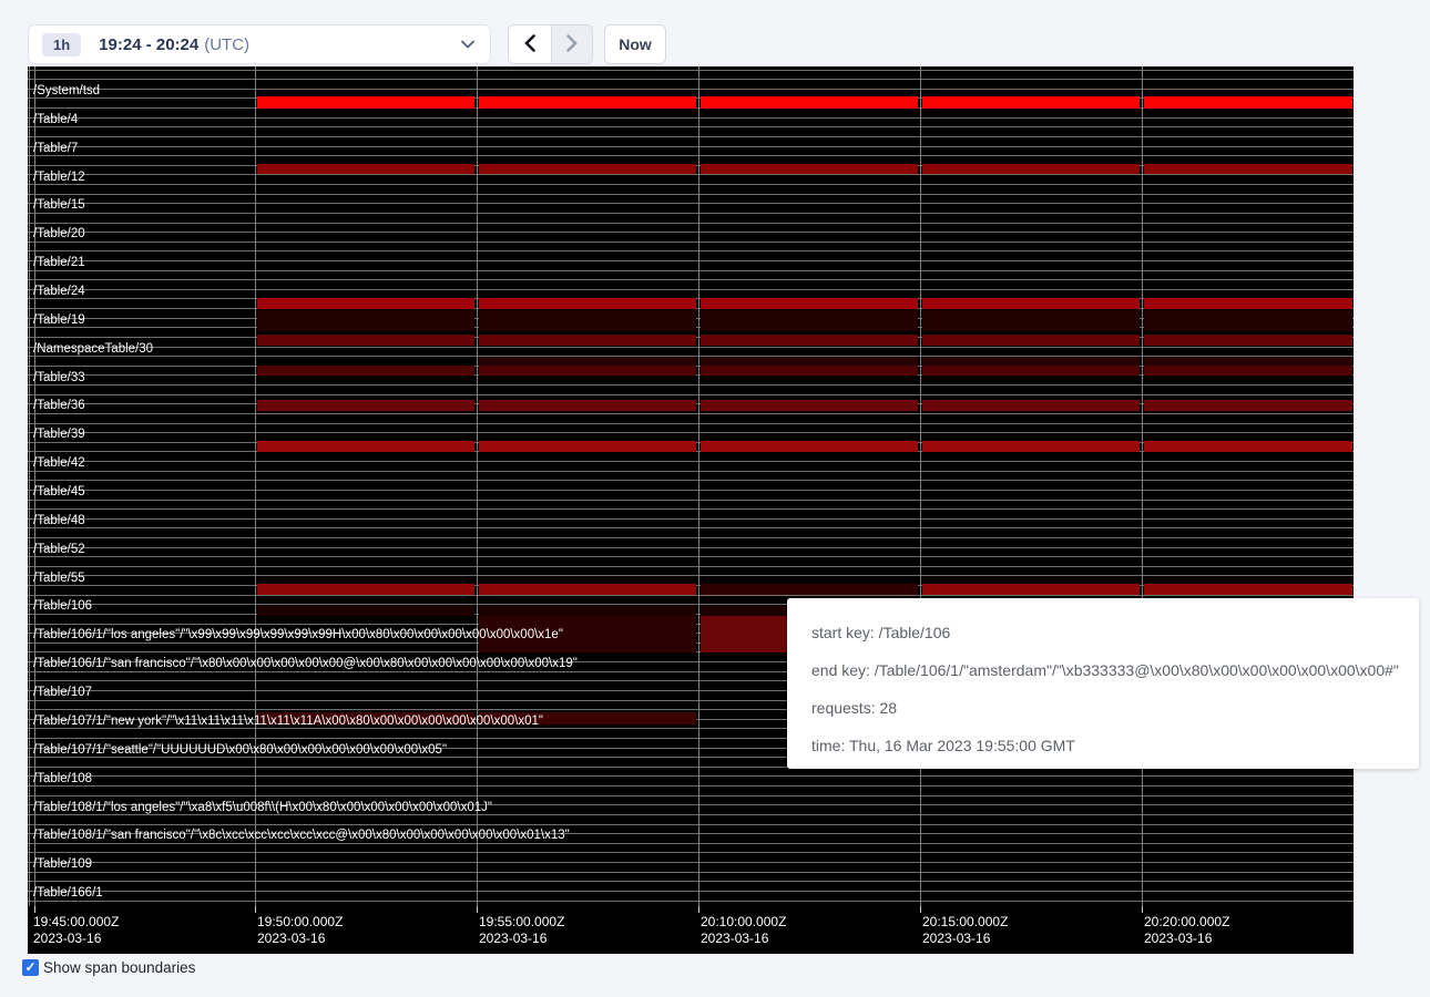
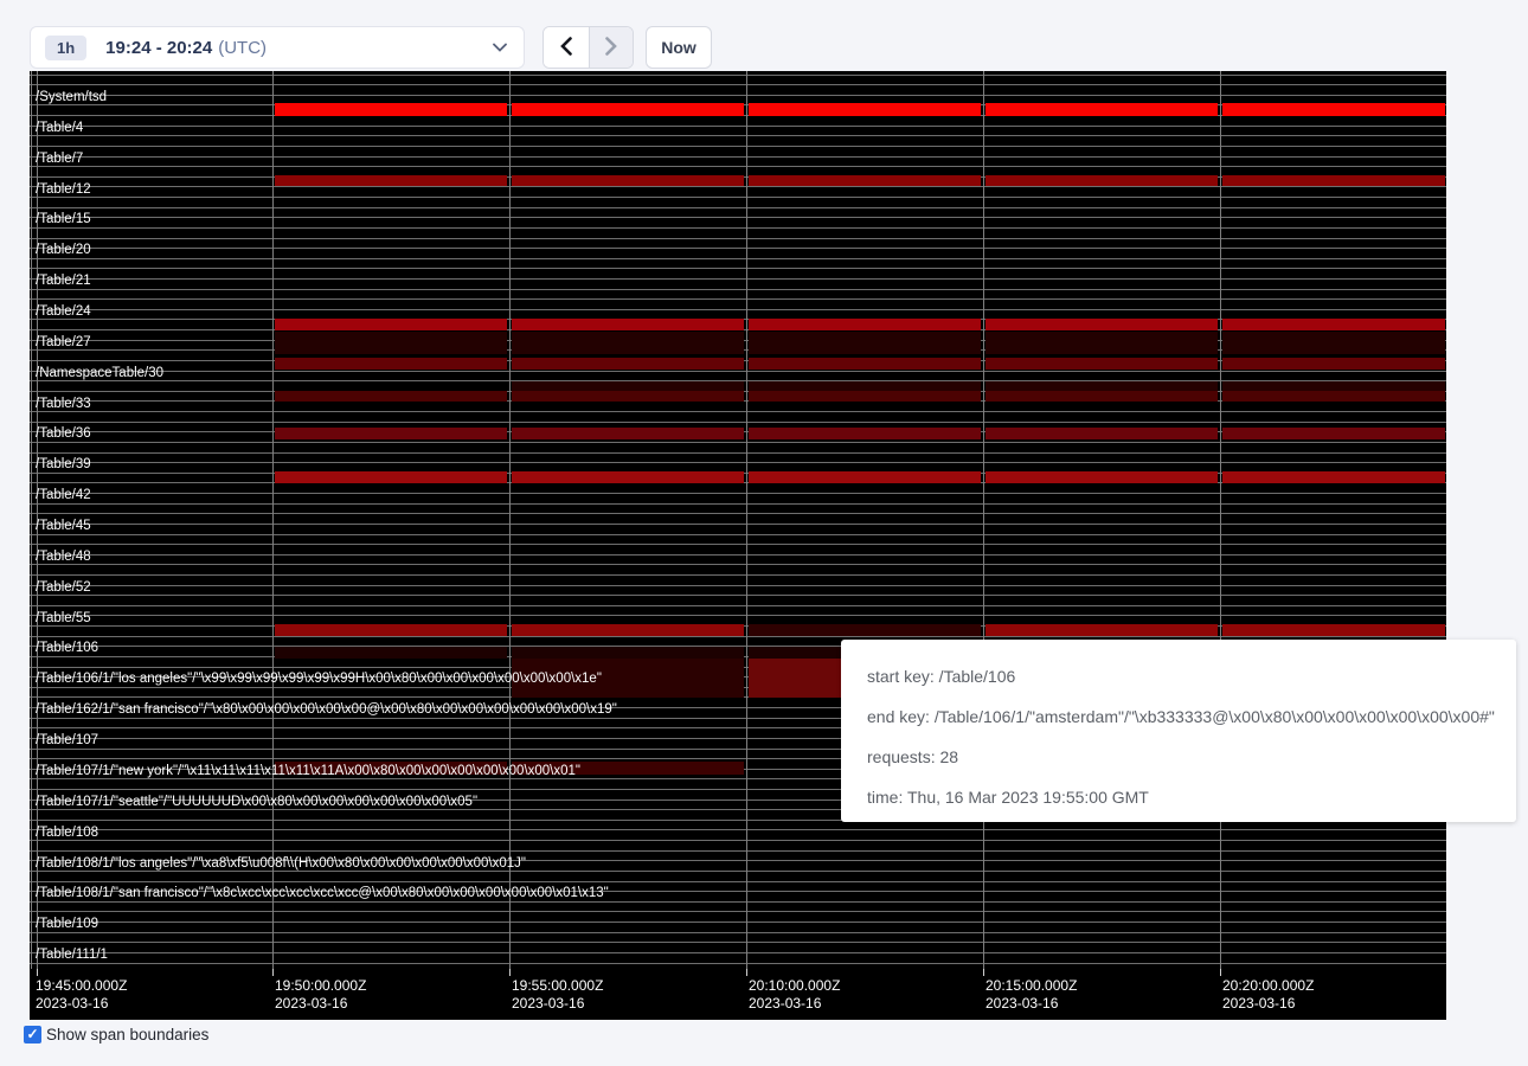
  1h
  19:24 - 20:24
  (UTC)
  Now
  /System/tsd
  /Table/4
  /Table/7
  /Table/12
  /Table/15
  /Table/20
  /Table/21
  /Table/24
- /Table/19
+ /Table/27
  /NamespaceTable/30
  /Table/33
  /Table/36
  /Table/39
  /Table/42
  /Table/45
  /Table/48
  /Table/52
  /Table/55
  /Table/106
  /Table/106/1/"los angeles"/"\x99\x99\x99\x99\x99\x99H\x00\x80\x00\x00\x00\x00\x00\x00\x1e"
- /Table/106/1/"san francisco"/"\x80\x00\x00\x00\x00\x00@\x00\x80\x00\x00\x00\x00\x00\x00\x19"
+ /Table/162/1/"san francisco"/"\x80\x00\x00\x00\x00\x00@\x00\x80\x00\x00\x00\x00\x00\x00\x19"
  /Table/107
  /Table/107/1/"new york"/"\x11\x11\x11\x11\x11\x11A\x00\x80\x00\x00\x00\x00\x00\x00\x01"
  /Table/107/1/"seattle"/"UUUUUUD\x00\x80\x00\x00\x00\x00\x00\x00\x05"
  /Table/108
  /Table/108/1/"los angeles"/"\xa8\xf5\u008f\\(H\x00\x80\x00\x00\x00\x00\x00\x01J"
  /Table/108/1/"san francisco"/"\x8c\xcc\xcc\xcc\xcc\xcc@\x00\x80\x00\x00\x00\x00\x00\x01\x13"
  /Table/109
- /Table/166/1
+ /Table/111/1
  19:45:00.000Z
  2023-03-16
  19:50:00.000Z
  2023-03-16
  19:55:00.000Z
  2023-03-16
  20:10:00.000Z
  2023-03-16
  20:15:00.000Z
  2023-03-16
  20:20:00.000Z
  2023-03-16
  start key: /Table/106
  end key: /Table/106/1/"amsterdam"/"\xb333333@\x00\x80\x00\x00\x00\x00\x00\x00#"
  requests: 28
  time: Thu, 16 Mar 2023 19:55:00 GMT
  ✓
  Show span boundaries
